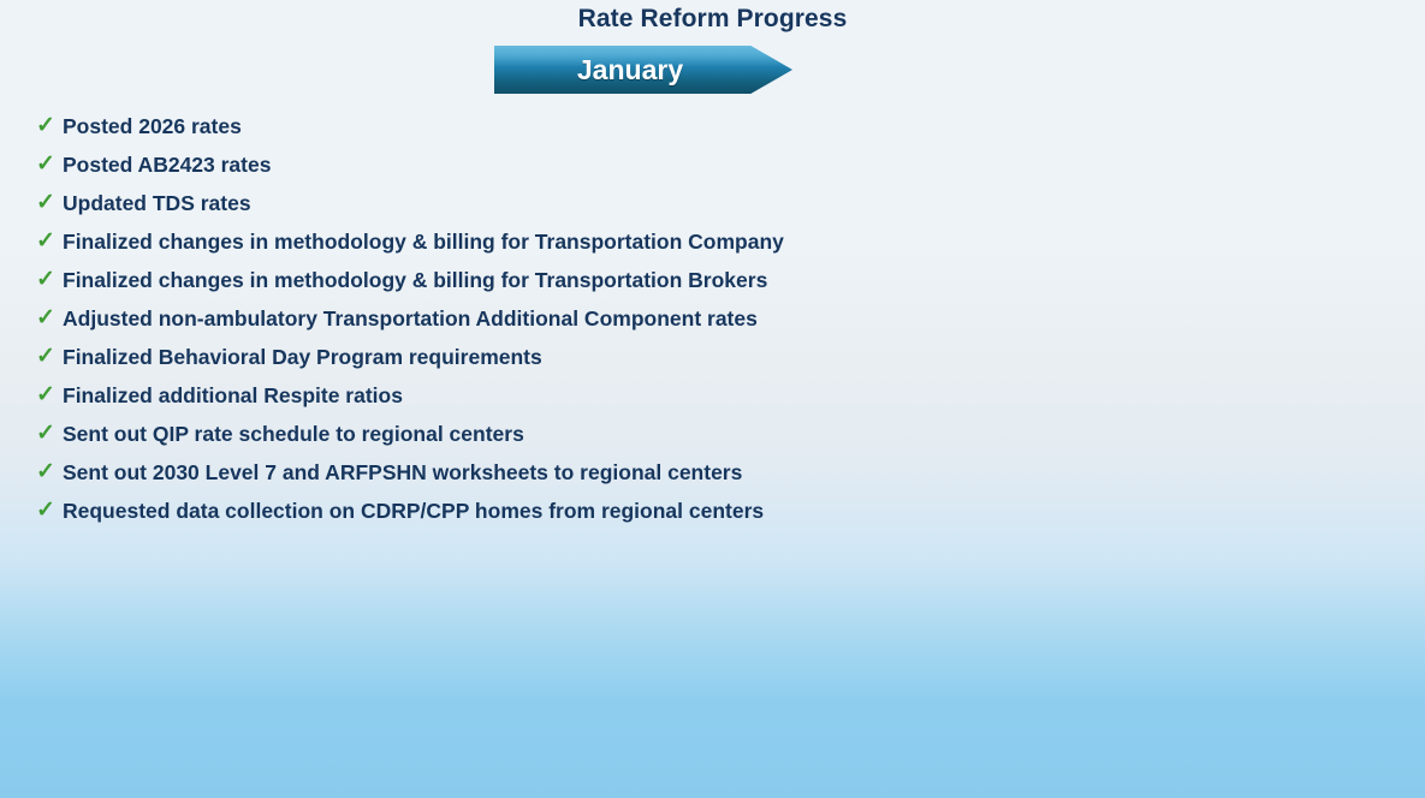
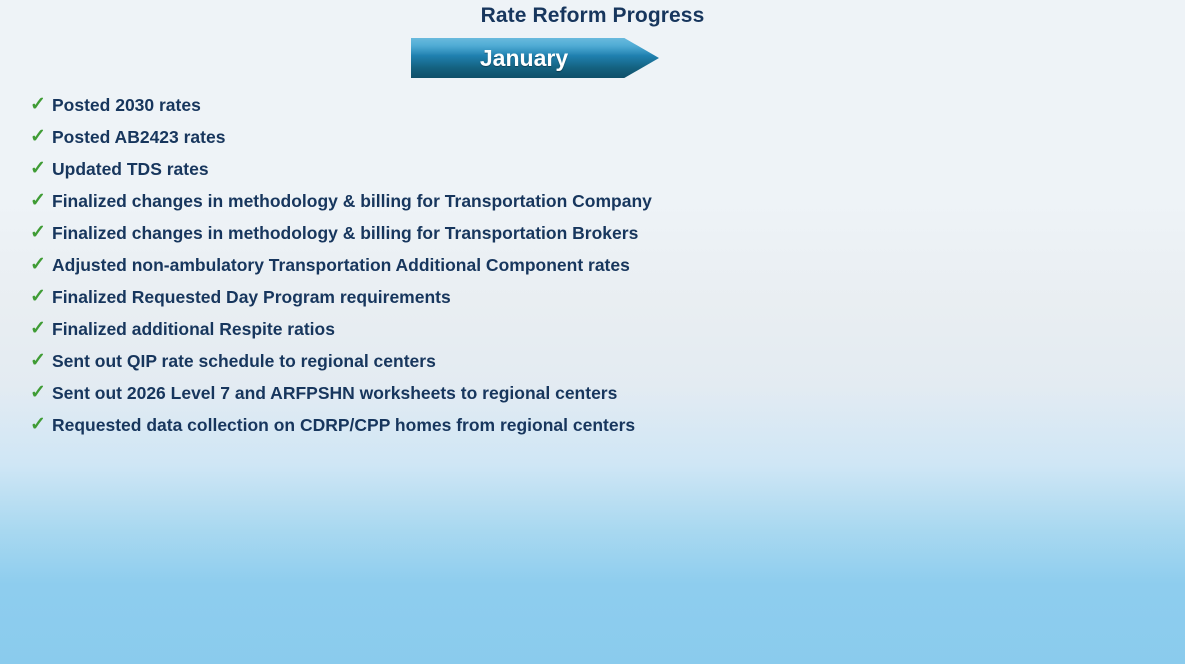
  Rate Reform Progress
  January
  ✓
- Posted 2026 rates
+ Posted 2030 rates
  ✓
  Posted AB2423 rates
  ✓
  Updated TDS rates
  ✓
  Finalized changes in methodology & billing for Transportation Company
  ✓
  Finalized changes in methodology & billing for Transportation Brokers
  ✓
  Adjusted non-ambulatory Transportation Additional Component rates
  ✓
- Finalized Behavioral Day Program requirements
+ Finalized Requested Day Program requirements
  ✓
  Finalized additional Respite ratios
  ✓
  Sent out QIP rate schedule to regional centers
  ✓
- Sent out 2030 Level 7 and ARFPSHN worksheets to regional centers
+ Sent out 2026 Level 7 and ARFPSHN worksheets to regional centers
  ✓
  Requested data collection on CDRP/CPP homes from regional centers
